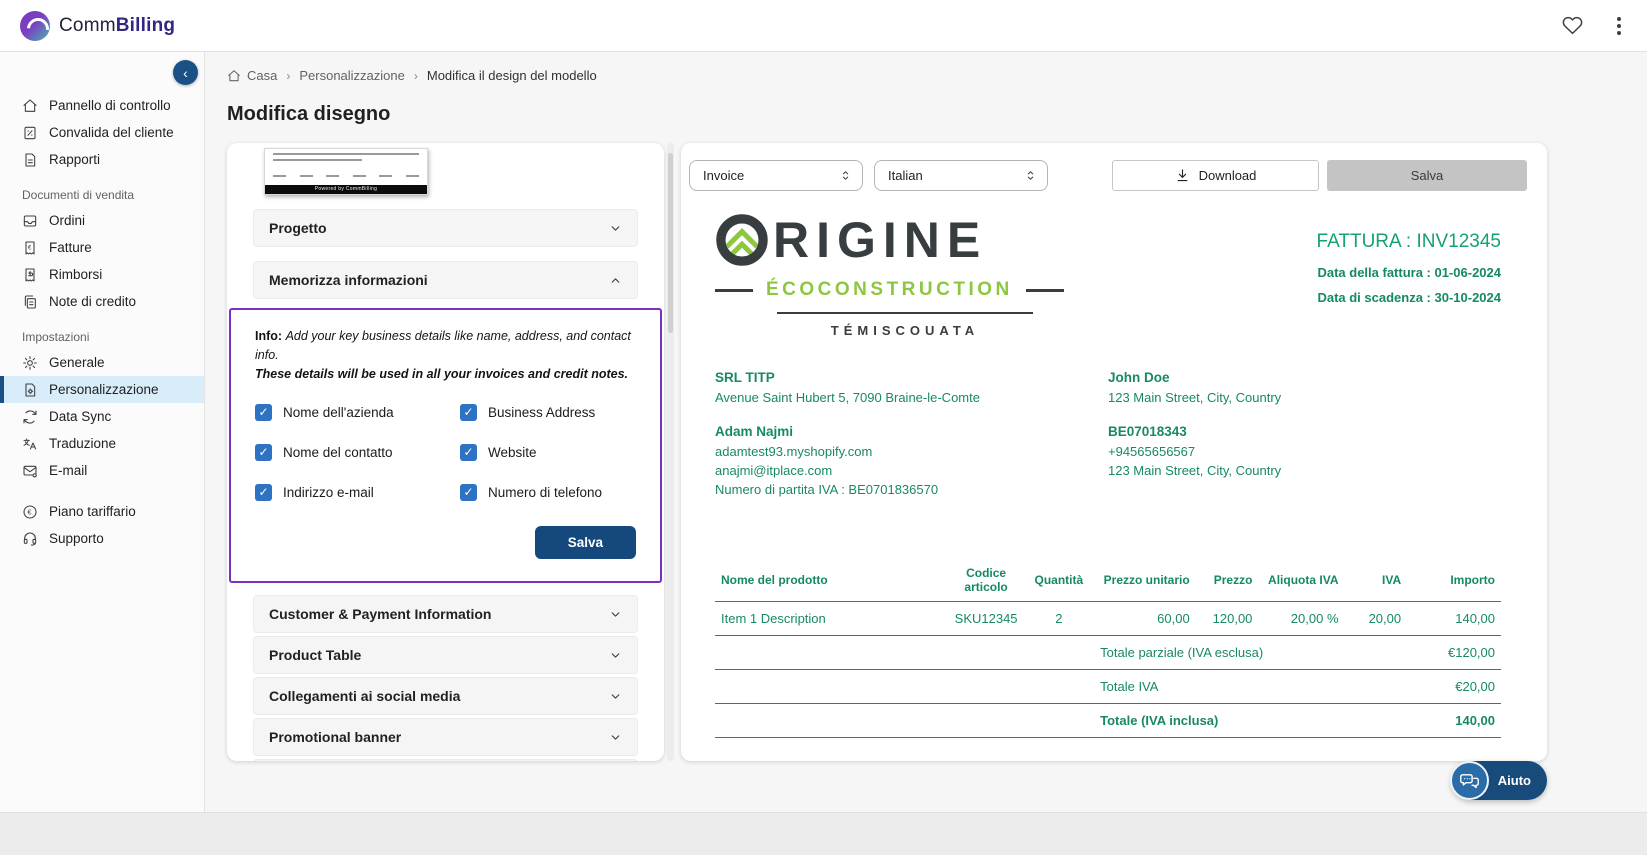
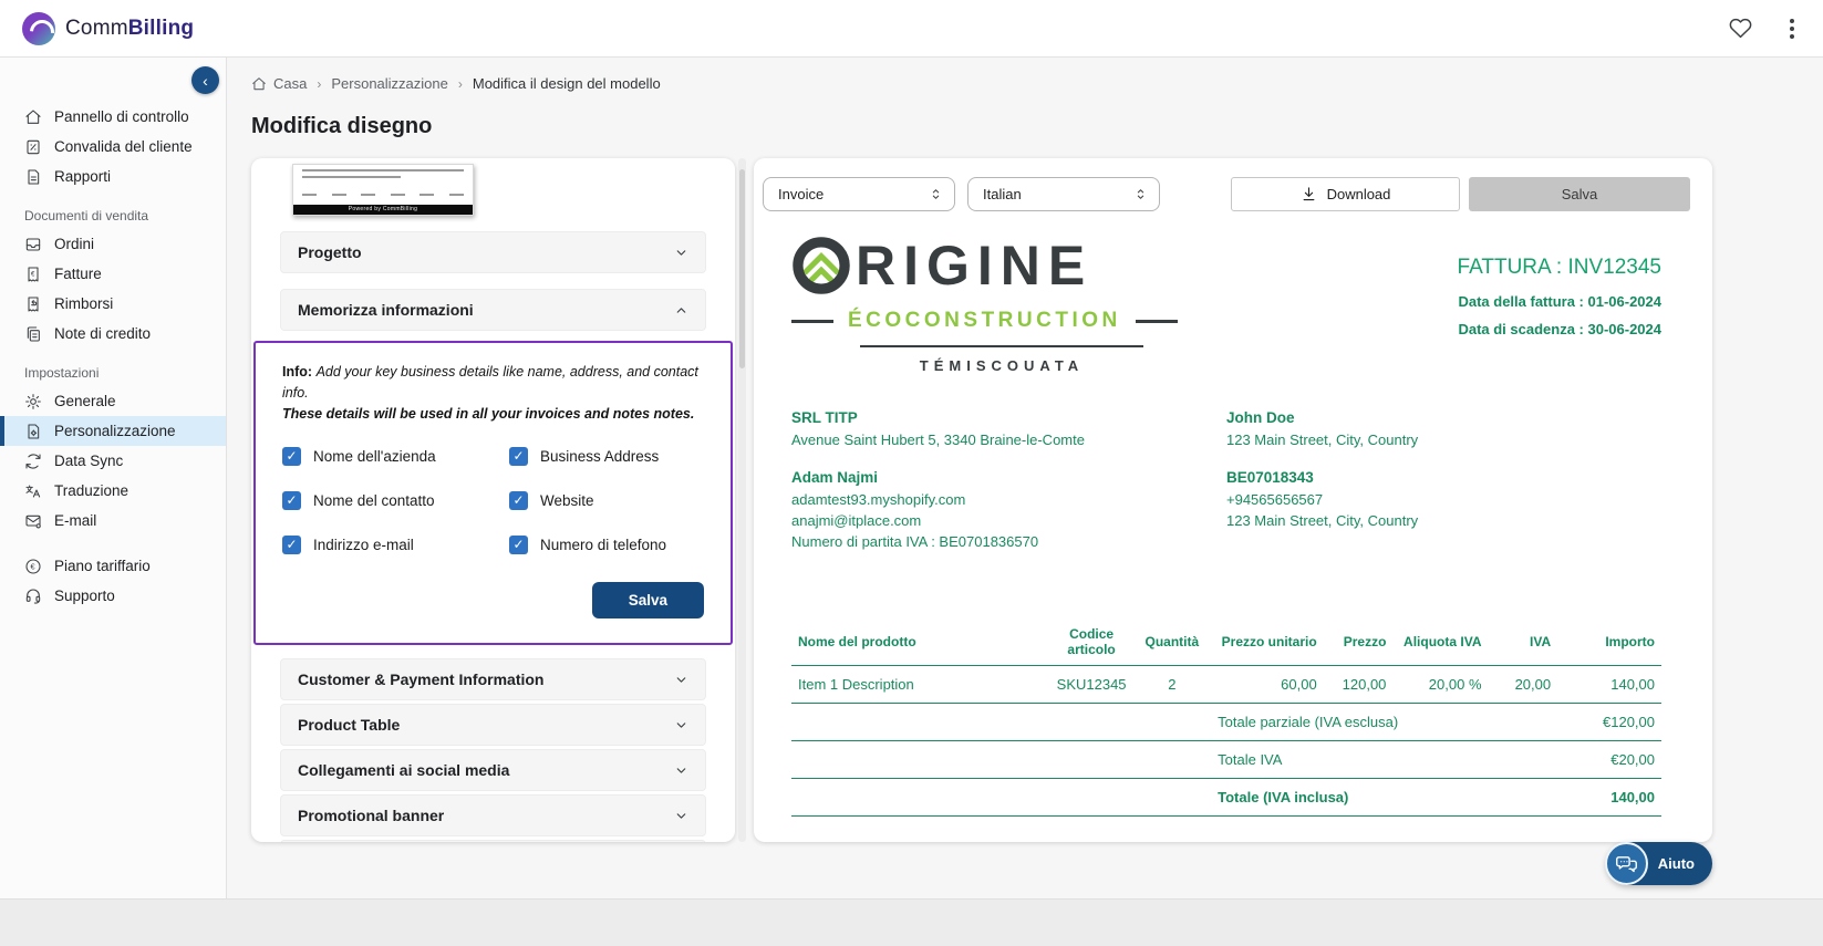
  CommBilling
  ‹
  Pannello di controllo
  Convalida del cliente
  Rapporti
  Documenti di vendita
  Ordini
  Fatture
  Rimborsi
  Note di credito
  Impostazioni
  Generale
  Personalizzazione
  Data Sync
  Traduzione
  E-mail
  €
  Piano tariffario
  Supporto
  Casa
  ›
  Personalizzazione
  ›
  Modifica il design del modello
  Modifica disegno
  Progetto
  Memorizza informazioni
  Info: Add your key business details like name, address, and contact info.
- These details will be used in all your invoices and credit notes.
+ These details will be used in all your invoices and notes notes.
  ✓
  Nome dell'azienda
  ✓
  Business Address
  ✓
  Nome del contatto
  ✓
  Website
  ✓
  Indirizzo e-mail
  ✓
  Numero di telefono
  Salva
  Customer & Payment Information
  Product Table
  Collegamenti ai social media
  Promotional banner
  Invoice
  Italian
  Download
  Salva
  RIGINE
  ÉCOCONSTRUCTION
  TÉMISCOUATA
  FATTURA : INV12345
  Data della fattura : 01-06-2024
- Data di scadenza : 30-10-2024
+ Data di scadenza : 30-06-2024
  SRL TITP
- Avenue Saint Hubert 5, 7090 Braine-le-Comte
+ Avenue Saint Hubert 5, 3340 Braine-le-Comte
  Adam Najmi
  adamtest93.myshopify.com
  anajmi@itplace.com
  Numero di partita IVA : BE0701836570
  John Doe
  123 Main Street, City, Country
  BE07018343
  +94565656567
  123 Main Street, City, Country
  Nome del prodotto	Codice articolo	Quantità	Prezzo unitario	Prezzo	Aliquota IVA	IVA	Importo
  Item 1 Description	SKU12345	2	60,00	120,00	20,00 %	20,00	140,00
  	Totale parziale (IVA esclusa)	€120,00
  	Totale IVA	€20,00
  	Totale (IVA inclusa)	140,00
  Aiuto
